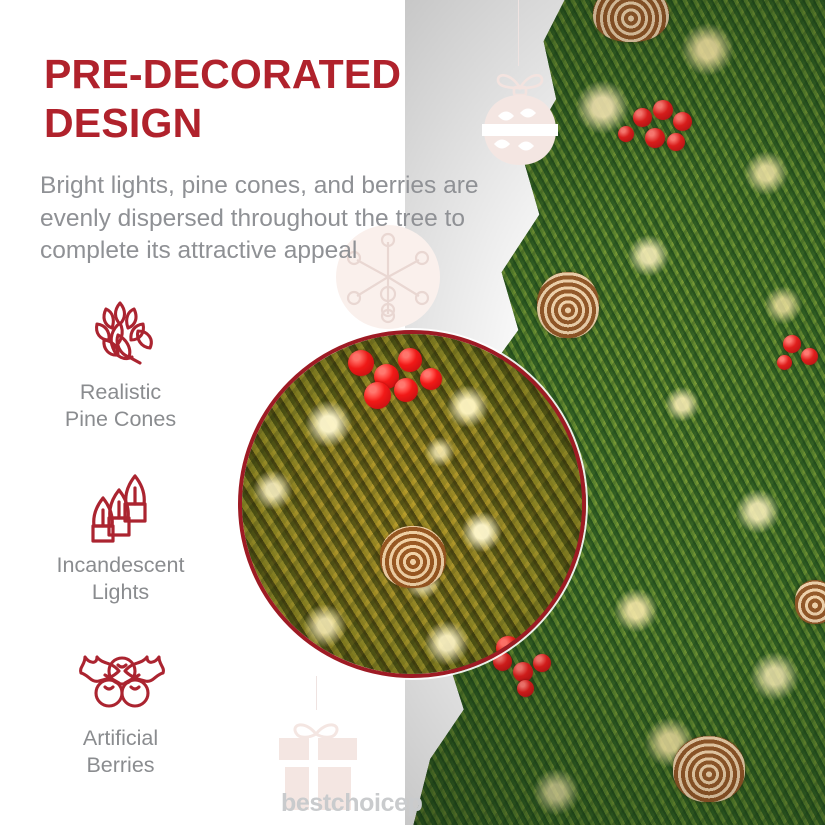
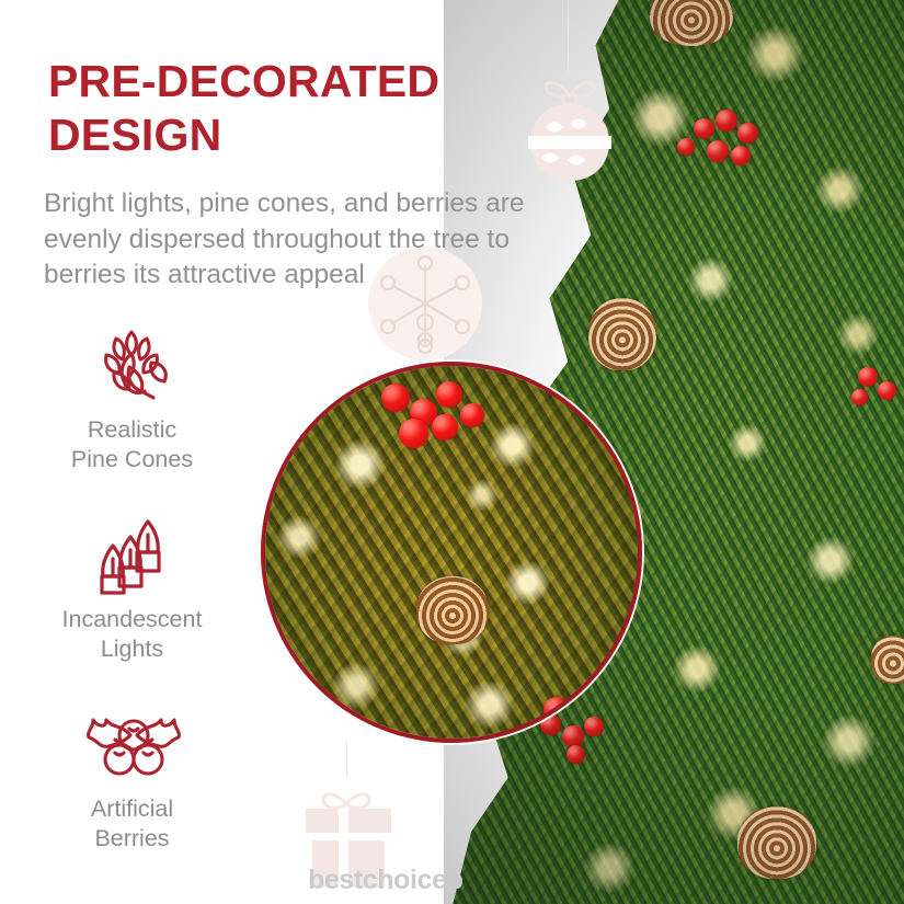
  PRE-DECORATED
  DESIGN
- Bright lights, pine cones, and berries are evenly dispersed throughout the tree to complete its attractive appeal
+ Bright lights, pine cones, and berries are evenly dispersed throughout the tree to berries its attractive appeal
  Realistic
  Pine Cones
  Incandescent
  Lights
  Artificial
  Berries
  bestchoicep
